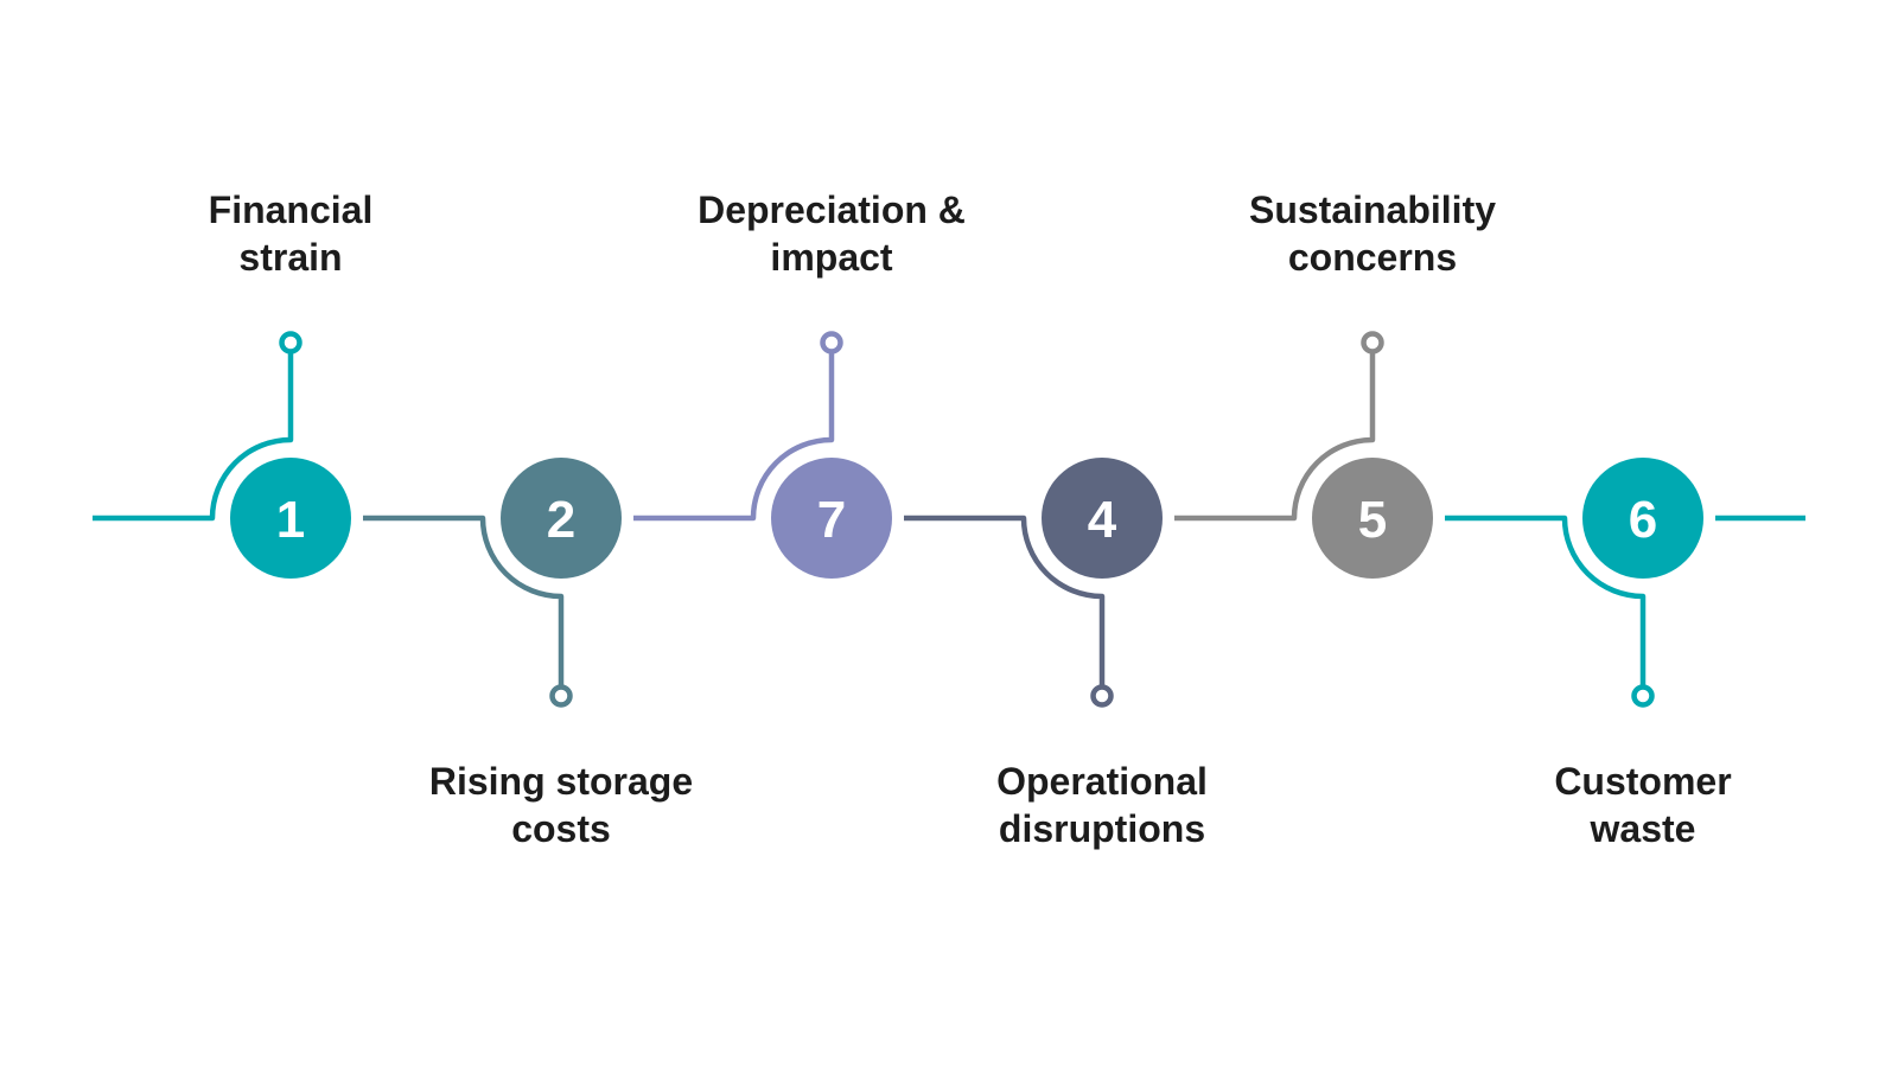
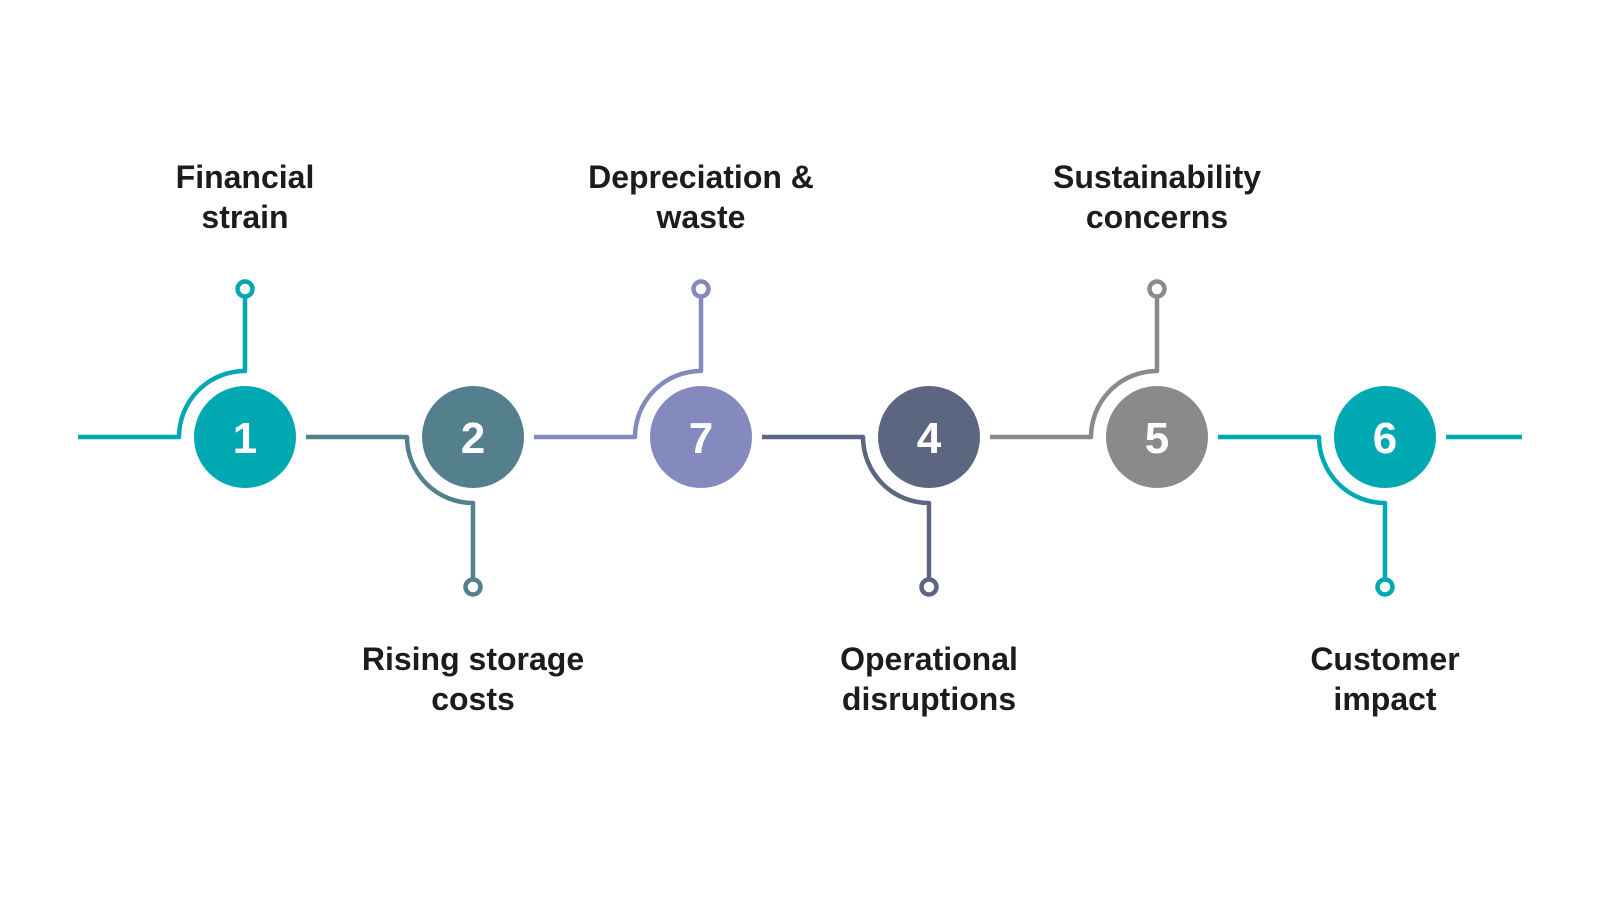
  1
  Financial strain
  2
  Rising storage costs
  7
- Depreciation & impact
+ Depreciation & waste
  4
  Operational disruptions
  5
  Sustainability concerns
  6
- Customer waste
+ Customer impact
